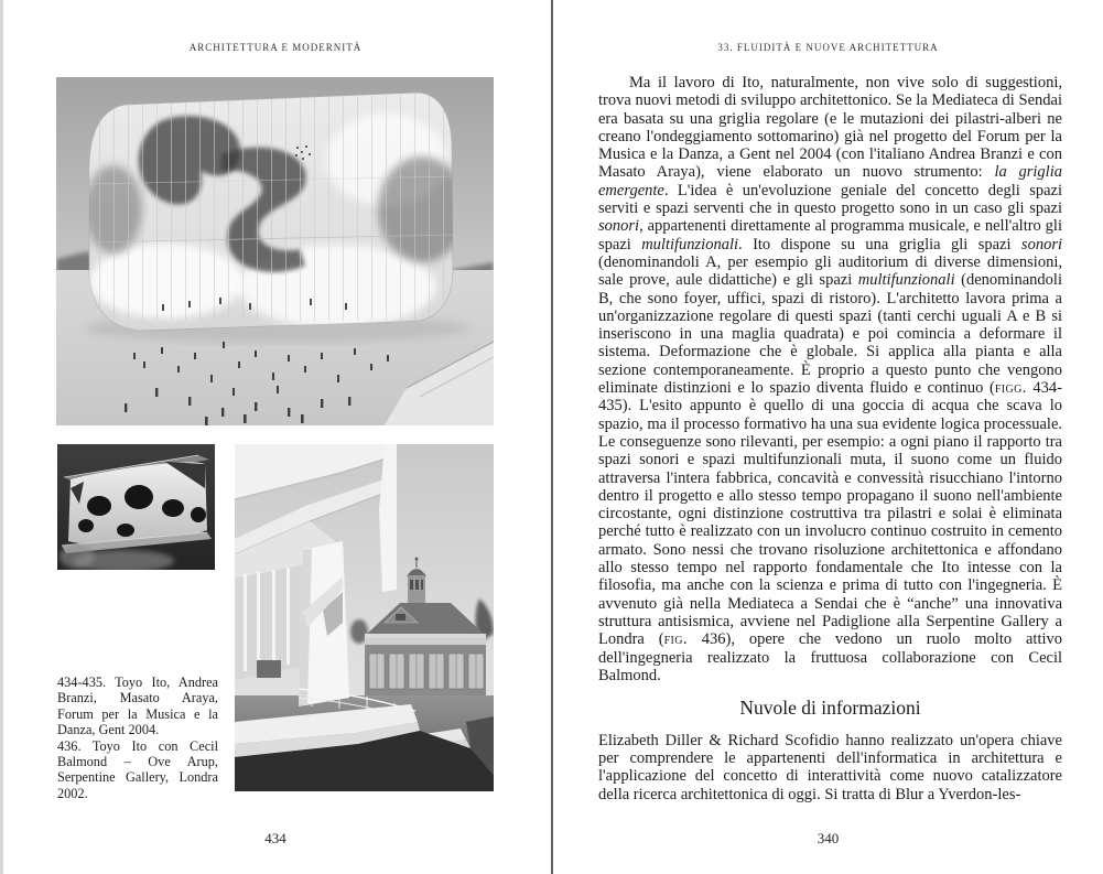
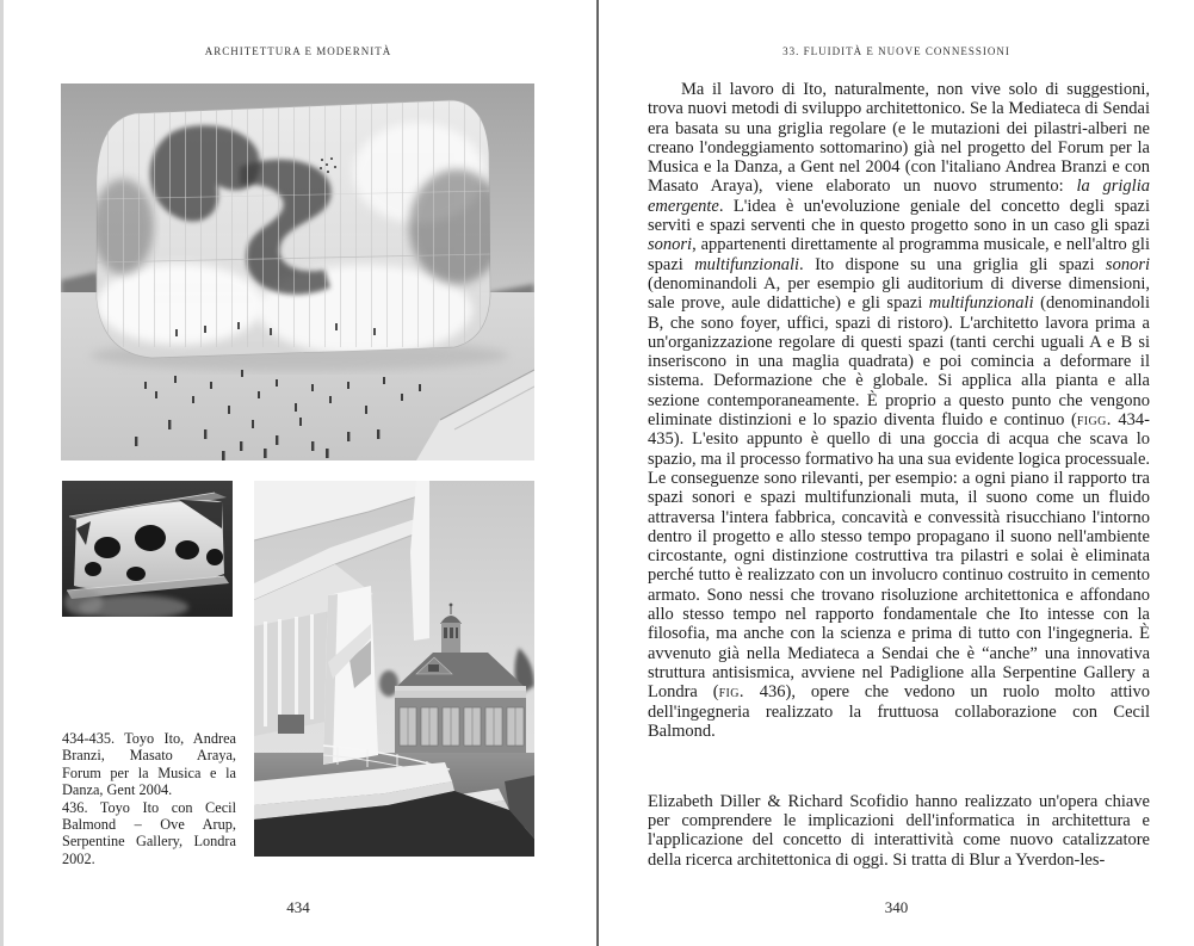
  ARCHITETTURA E MODERNITÀ
  434-435. Toyo Ito, Andrea Branzi, Masato Araya, Forum per la Musica e la Danza, Gent 2004.
  436. Toyo Ito con Cecil Balmond – Ove Arup, Serpentine Gallery, Londra 2002.
  434
- 33. FLUIDITÀ E NUOVE ARCHITETTURA
+ 33. FLUIDITÀ E NUOVE CONNESSIONI
  Ma il lavoro di Ito, naturalmente, non vive solo di suggestioni, trova nuovi metodi di sviluppo architettonico. Se la Mediateca di Sendai era basata su una griglia regolare (e le mutazioni dei pilastri-alberi ne creano l'ondeggiamento sottomarino) già nel progetto del Forum per la Musica e la Danza, a Gent nel 2004 (con l'italiano Andrea Branzi e con Masato Araya), viene elaborato un nuovo strumento: la griglia emergente. L'idea è un'evoluzione geniale del concetto degli spazi serviti e spazi serventi che in questo progetto sono in un caso gli spazi sonori, appartenenti direttamente al programma musicale, e nell'altro gli spazi multifunzionali. Ito dispone su una griglia gli spazi sonori (denominandoli A, per esempio gli auditorium di diverse dimensioni, sale prove, aule didattiche) e gli spazi multifunzionali (denominandoli B, che sono foyer, uffici, spazi di ristoro). L'architetto lavora prima a un'organizzazione regolare di questi spazi (tanti cerchi uguali A e B si inseriscono in una maglia quadrata) e poi comincia a deformare il sistema. Deformazione che è globale. Si applica alla pianta e alla sezione contemporaneamente. È proprio a questo punto che vengono eliminate distinzioni e lo spazio diventa fluido e continuo (figg. 434-435). L'esito appunto è quello di una goccia di acqua che scava lo spazio, ma il processo formativo ha una sua evidente logica processuale. Le conseguenze sono rilevanti, per esempio: a ogni piano il rapporto tra spazi sonori e spazi multifunzionali muta, il suono come un fluido attraversa l'intera fabbrica, concavità e convessità risucchiano l'intorno dentro il progetto e allo stesso tempo propagano il suono nell'ambiente circostante, ogni distinzione costruttiva tra pilastri e solai è eliminata perché tutto è realizzato con un involucro continuo costruito in cemento armato. Sono nessi che trovano risoluzione architettonica e affondano allo stesso tempo nel rapporto fondamentale che Ito intesse con la filosofia, ma anche con la scienza e prima di tutto con l'ingegneria. È avvenuto già nella Mediateca a Sendai che è “anche” una innovativa struttura antisismica, avviene nel Padiglione alla Serpentine Gallery a Londra (fig. 436), opere che vedono un ruolo molto attivo dell'ingegneria realizzato la fruttuosa collaborazione con Cecil Balmond.
- Nuvole di informazioni
- Elizabeth Diller & Richard Scofidio hanno realizzato un'opera chiave per comprendere le appartenenti dell'informatica in architettura e l'applicazione del concetto di interattività come nuovo catalizzatore della ricerca architettonica di oggi. Si tratta di Blur a Yverdon-les-
+ Elizabeth Diller & Richard Scofidio hanno realizzato un'opera chiave per comprendere le implicazioni dell'informatica in architettura e l'applicazione del concetto di interattività come nuovo catalizzatore della ricerca architettonica di oggi. Si tratta di Blur a Yverdon-les-
  340
